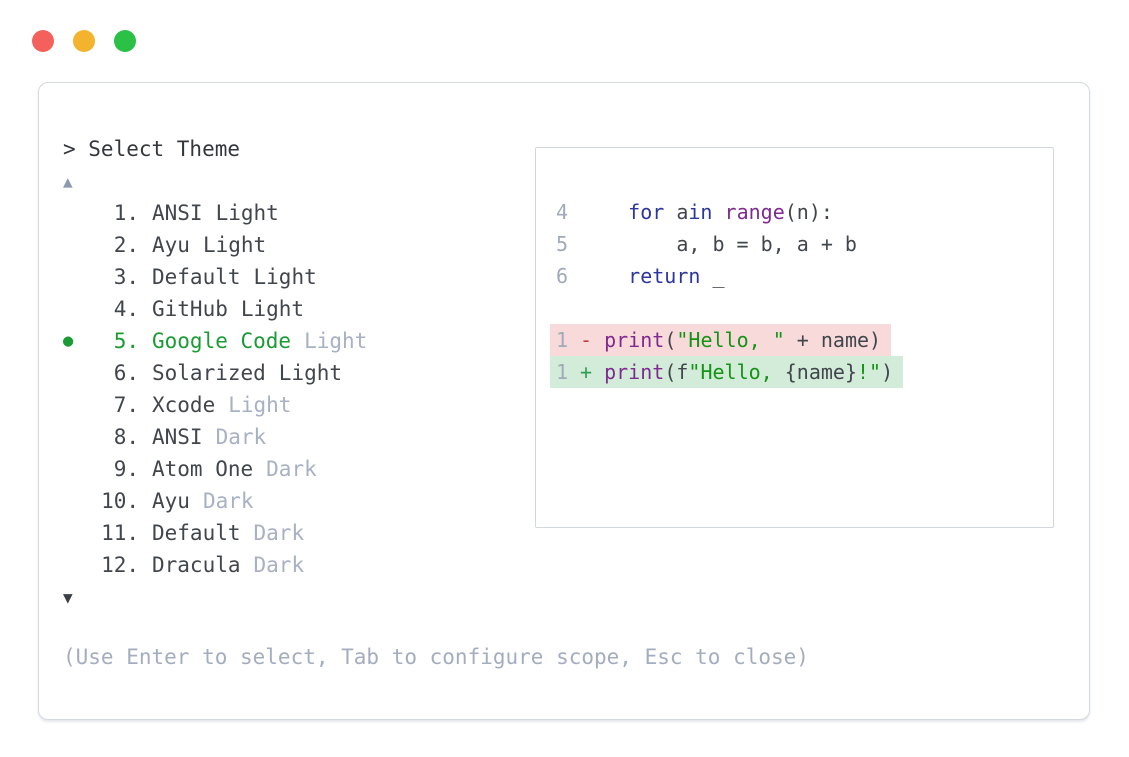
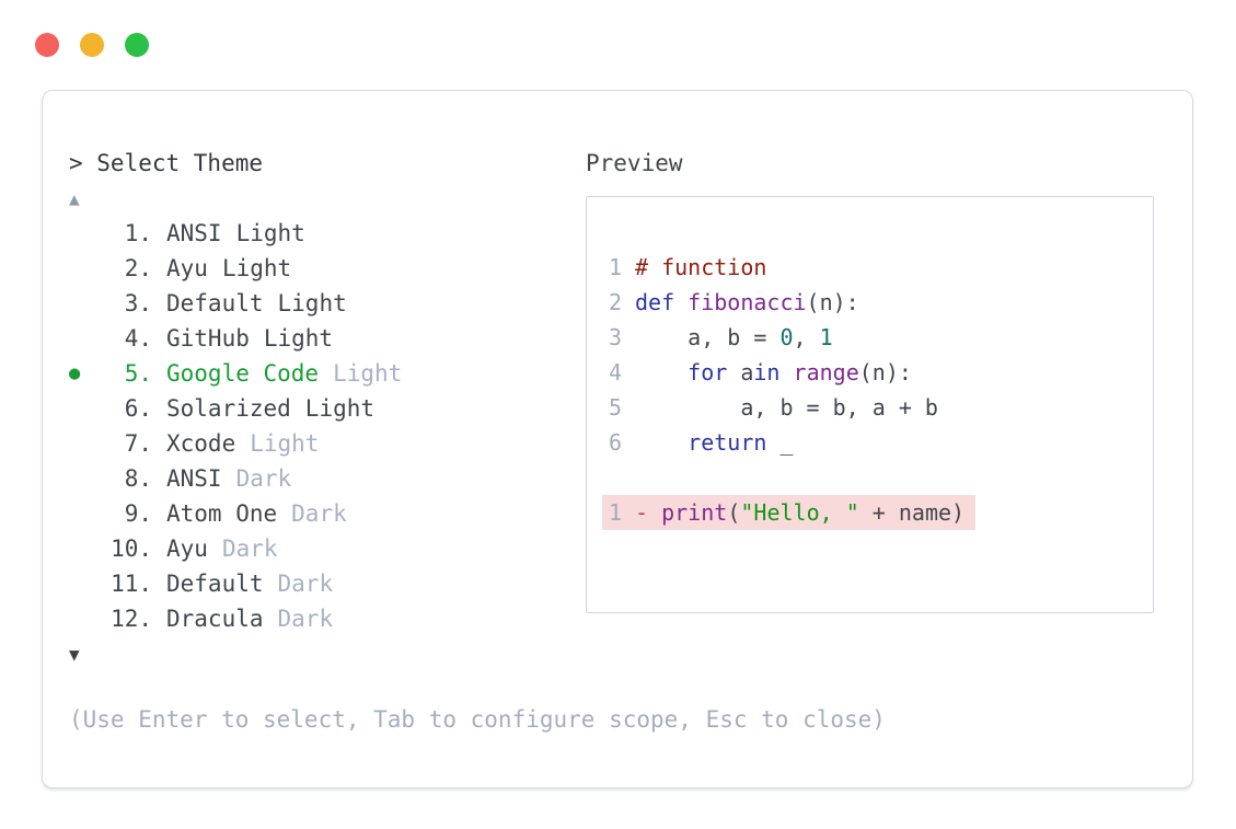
  > Select Theme
  ▲
  1.
  ANSI
  Light
  2.
  Ayu
  Light
  3.
  Default
  Light
  4.
  GitHub
  Light
  ●
  5.
  Google Code
  Light
  6.
  Solarized
  Light
  7.
  Xcode
  Light
  8.
  ANSI
  Dark
  9.
  Atom One
  Dark
  10.
  Ayu
  Dark
  11.
  Default
  Dark
  12.
  Dracula
  Dark
  ▼
+ Preview
+ 1 # function
+ 2 def fibonacci(n):
+ 3 a, b = 0, 1
  4 for ain range(n):
  5 a, b = b, a + b
  6 return _
  1 - print("Hello, " + name)
- 1 + print(f"Hello, {name}!")
  (Use Enter to select, Tab to configure scope, Esc to close)
